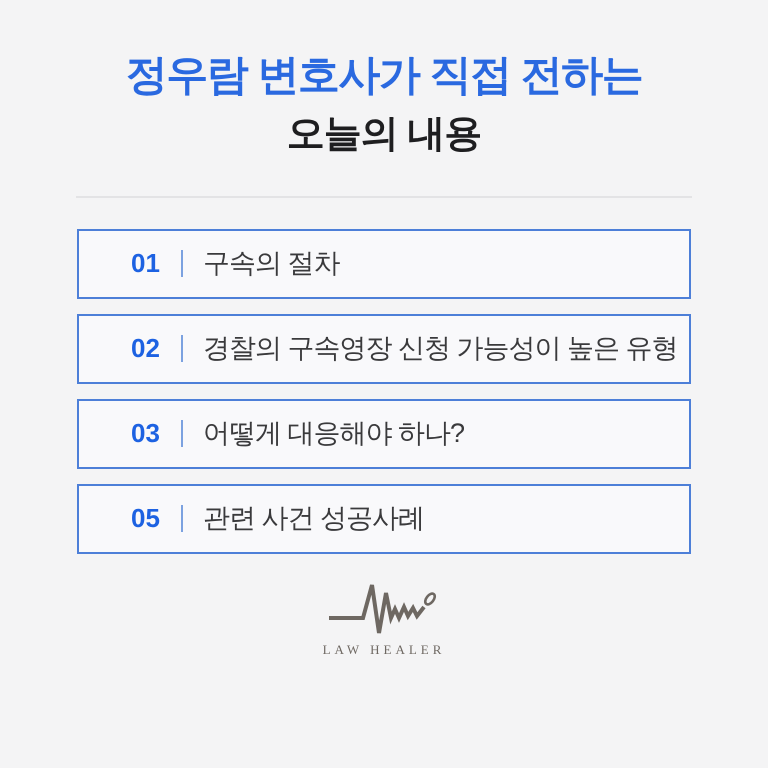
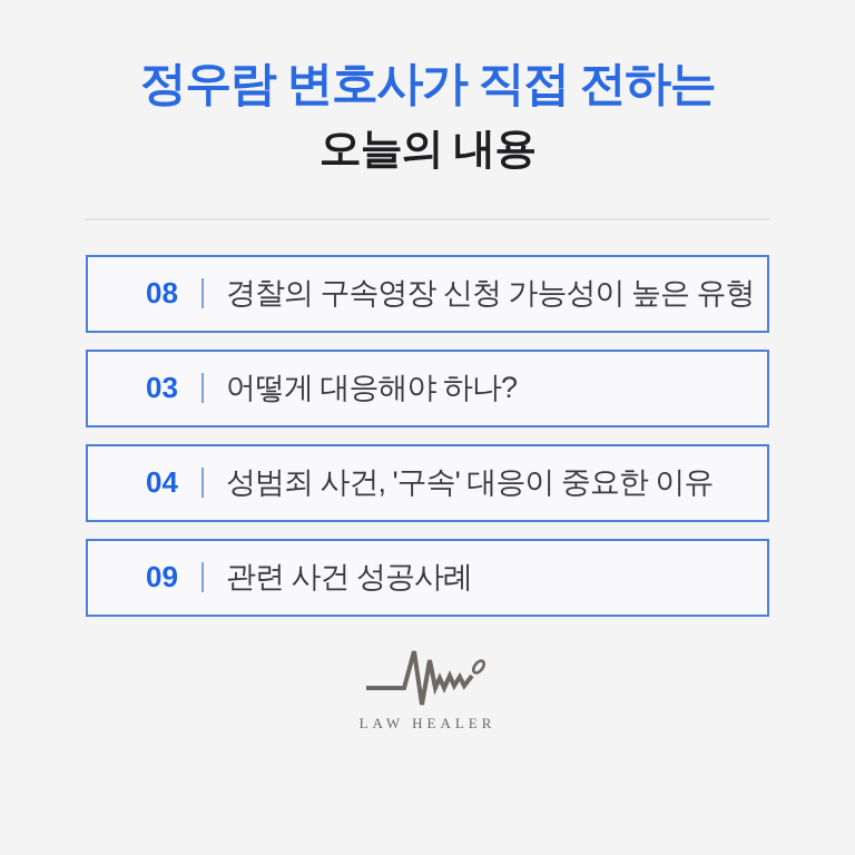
  정우람 변호사가 직접 전하는
  오늘의 내용
- 01
- 구속의 절차
- 02
+ 08
  경찰의 구속영장 신청 가능성이 높은 유형
  03
  어떻게 대응해야 하나?
+ 04
+ 성범죄 사건, '구속' 대응이 중요한 이유
- 05
+ 09
  관련 사건 성공사례
  LAW HEALER
